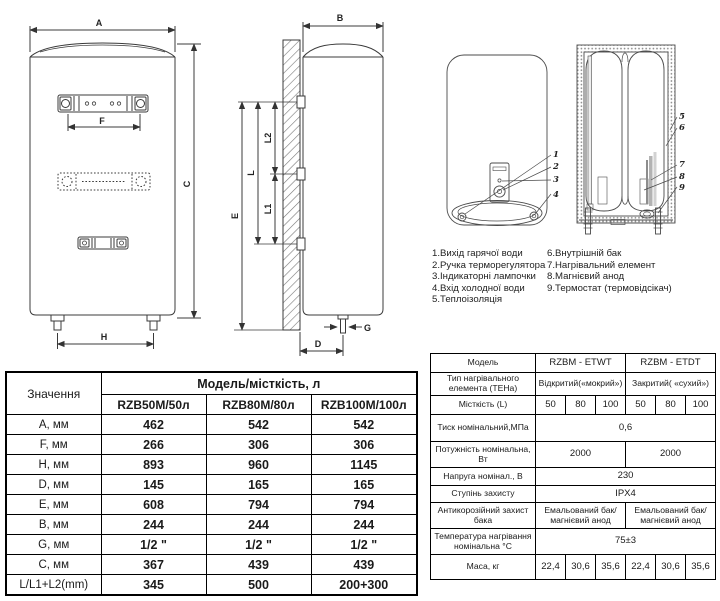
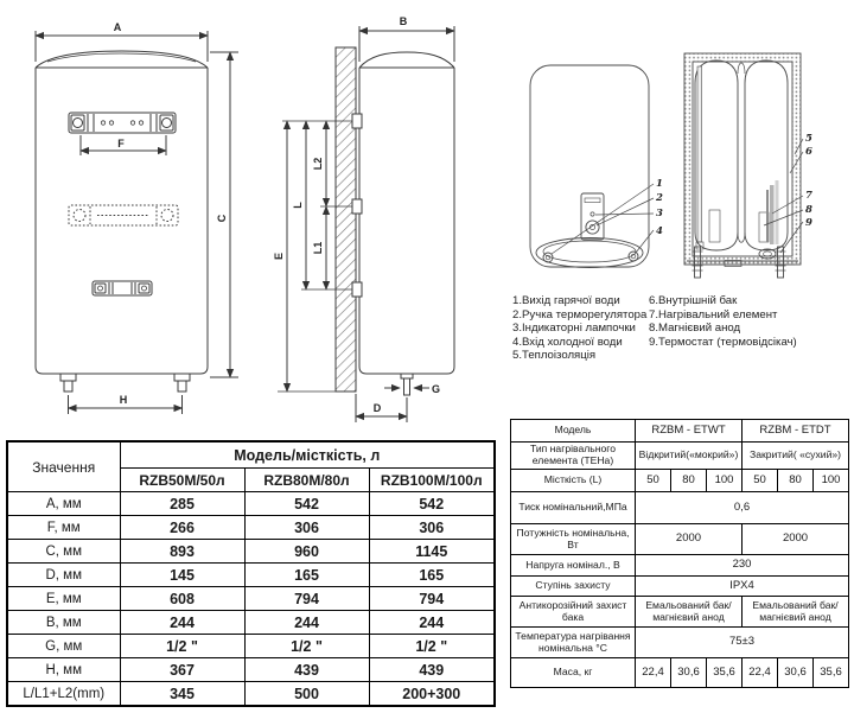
  A
  F
  H
  B
  G
  D
  1
  2
  3
  4
  5
  6
  7
  8
  9
  1.Вихід гарячої води
  2.Ручка терморегулятора
  3.Індикаторні лампочки
  4.Вхід холодної води
  5.Теплоізоляція
  6.Внутрішній бак
  7.Нагрівальний елемент
  8.Магнієвий анод
  9.Термостат (термовідсікач)
  Значення	Модель/місткість, л
  RZB50M/50л	RZB80M/80л	RZB100M/100л
- А, мм	462	542	542
+ А, мм	285	542	542
  F, мм	266	306	306
- Н, мм	893	960	1145
+ С, мм	893	960	1145
  D, мм	145	165	165
  Е, мм	608	794	794
  В, мм	244	244	244
  G, мм	1/2 "	1/2 "	1/2 "
- С, мм	367	439	439
+ Н, мм	367	439	439
  L/L1+L2(mm)	345	500	200+300
  Модель	RZBM - ETWT	RZBM - ETDT
  Тип нагрівального елемента (ТЕНа)	Відкритий(«мокрий»)	Закритий( «сухий»)
  Місткість (L)	50	80	100	50	80	100
  Тиск номінальний,МПа	0,6
  Потужність номінальна, Вт	2000	2000
  Напруга номінал., В	230
  Ступінь захисту	IPX4
  Антикорозійний захист бака	Емальований бак/ магнієвий анод	Емальований бак/ магнієвий анод
  Температура нагрівання номінальна °С	75±3
  Маса, кг	22,4	30,6	35,6	22,4	30,6	35,6
